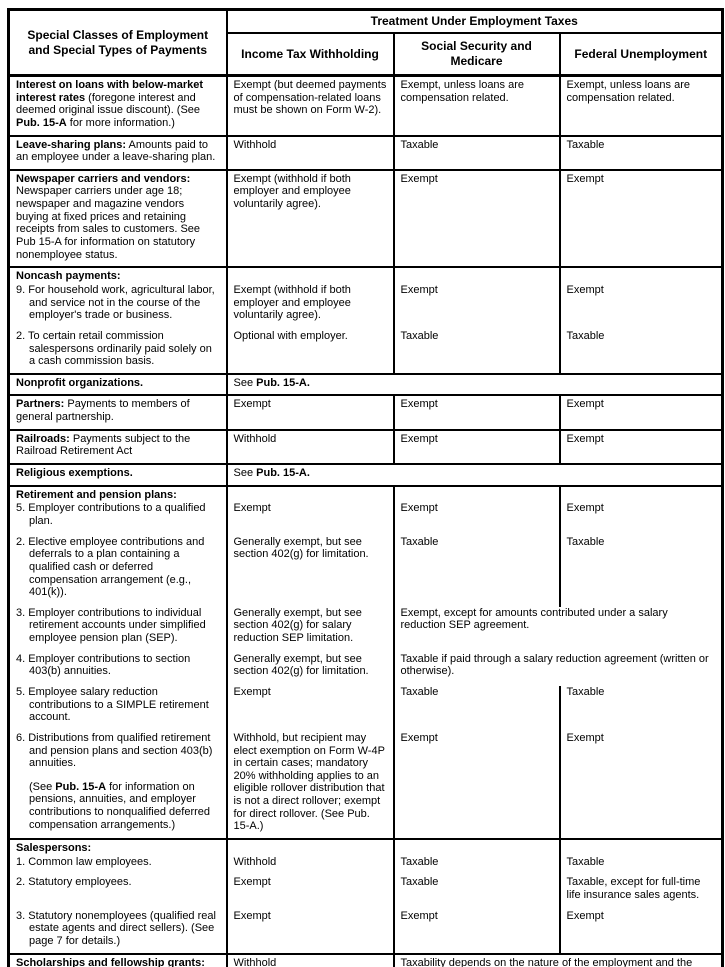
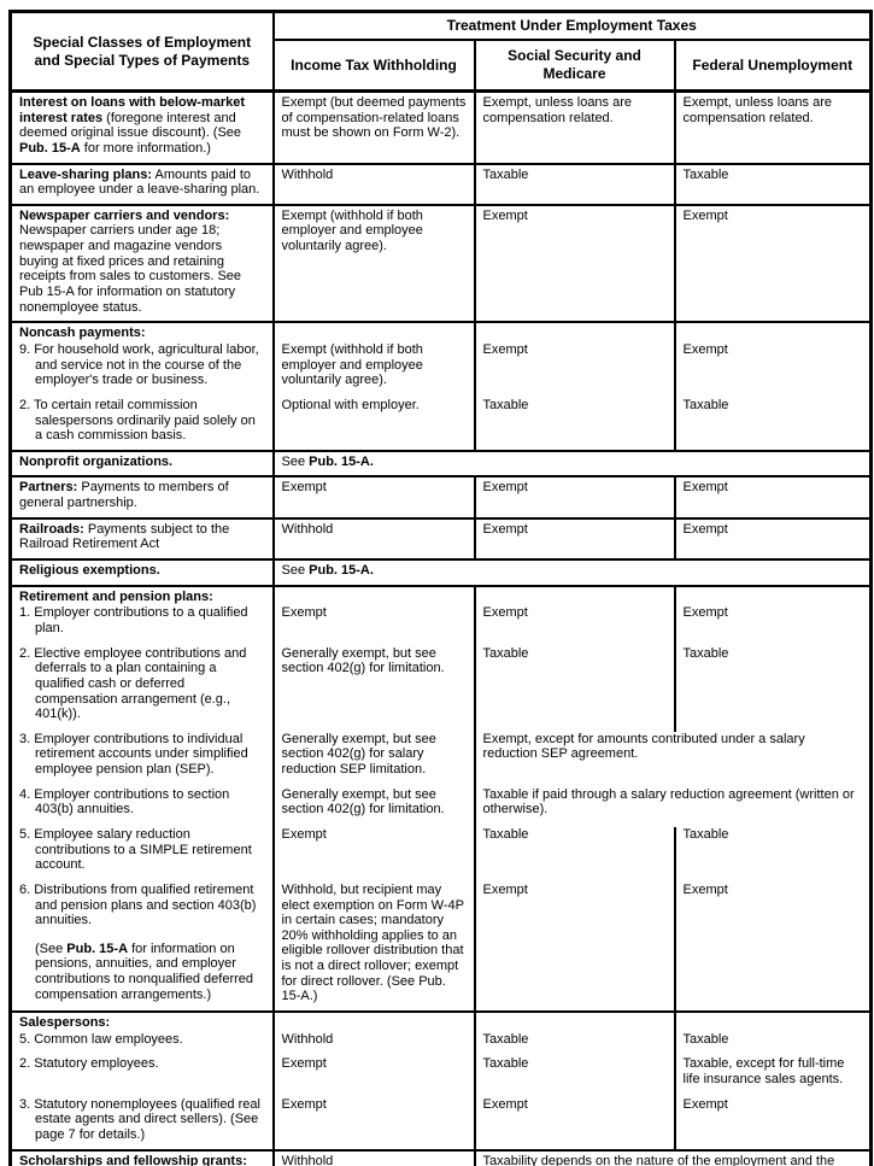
  Special Classes of Employment and Special Types of Payments	Treatment Under Employment Taxes
  Income Tax Withholding	Social Security and Medicare	Federal Unemployment
  Interest on loans with below-market interest rates (foregone interest and deemed original issue discount). (See Pub. 15-A for more information.)	Exempt (but deemed payments of compensation-related loans must be shown on Form W-2).	Exempt, unless loans are compensation related.	Exempt, unless loans are compensation related.
  Leave-sharing plans: Amounts paid to an employee under a leave-sharing plan.	Withhold	Taxable	Taxable
  Newspaper carriers and vendors: Newspaper carriers under age 18; newspaper and magazine vendors buying at fixed prices and retaining receipts from sales to customers. See Pub 15-A for information on statutory nonemployee status.	Exempt (withhold if both employer and employee voluntarily agree).	Exempt	Exempt
  Noncash payments:
  9. For household work, agricultural labor, and service not in the course of the employer's trade or business.	Exempt (withhold if both employer and employee voluntarily agree).	Exempt	Exempt
  2. To certain retail commission salespersons ordinarily paid solely on a cash commission basis.	Optional with employer.	Taxable	Taxable
  Nonprofit organizations.	See Pub. 15-A.
  Partners: Payments to members of general partnership.	Exempt	Exempt	Exempt
  Railroads: Payments subject to the Railroad Retirement Act	Withhold	Exempt	Exempt
  Religious exemptions.	See Pub. 15-A.
  Retirement and pension plans:
- 5. Employer contributions to a qualified plan.	Exempt	Exempt	Exempt
+ 1. Employer contributions to a qualified plan.	Exempt	Exempt	Exempt
  2. Elective employee contributions and deferrals to a plan containing a qualified cash or deferred compensation arrangement (e.g., 401(k)).	Generally exempt, but see section 402(g) for limitation.	Taxable	Taxable
  3. Employer contributions to individual retirement accounts under simplified employee pension plan (SEP).	Generally exempt, but see section 402(g) for salary reduction SEP limitation.	Exempt, except for amounts contributed under a salary reduction SEP agreement.
  4. Employer contributions to section 403(b) annuities.	Generally exempt, but see section 402(g) for limitation.	Taxable if paid through a salary reduction agreement (written or otherwise).
  5. Employee salary reduction contributions to a SIMPLE retirement account.	Exempt	Taxable	Taxable
  6. Distributions from qualified retirement and pension plans and section 403(b) annuities.(See Pub. 15-A for information on pensions, annuities, and employer contributions to nonqualified deferred compensation arrangements.)	Withhold, but recipient may elect exemption on Form W-4P in certain cases; mandatory 20% withholding applies to an eligible rollover distribution that is not a direct rollover; exempt for direct rollover. (See Pub. 15-A.)	Exempt	Exempt
  Salespersons:
- 1. Common law employees.	Withhold	Taxable	Taxable
+ 5. Common law employees.	Withhold	Taxable	Taxable
  2. Statutory employees.	Exempt	Taxable	Taxable, except for full-time life insurance sales agents.
  3. Statutory nonemployees (qualified real estate agents and direct sellers). (See page 7 for details.)	Exempt	Exempt	Exempt
  Scholarships and fellowship grants:	Withhold	Taxability depends on the nature of the employment and the
